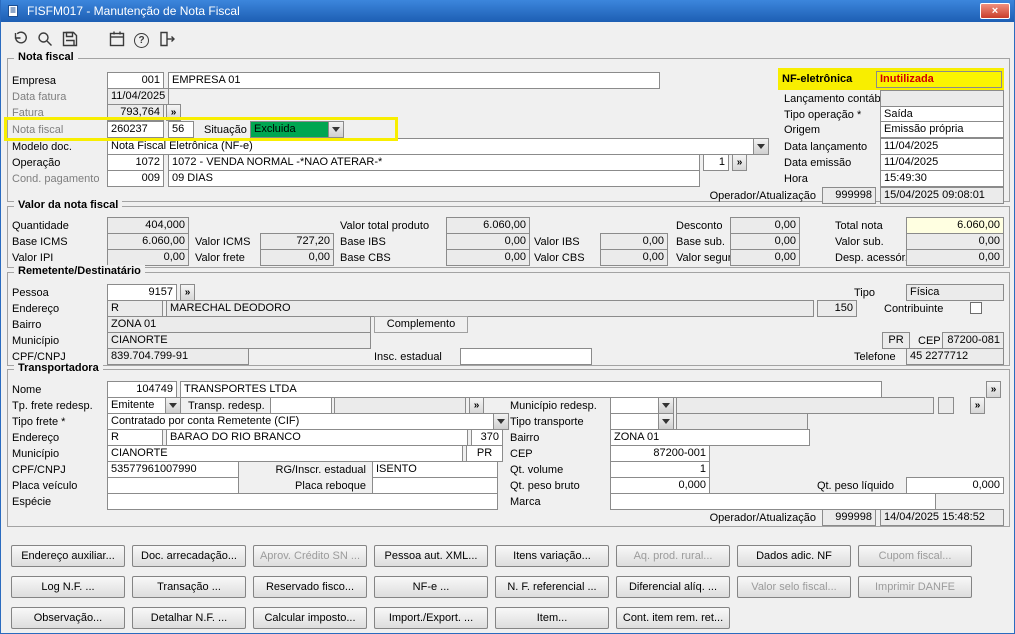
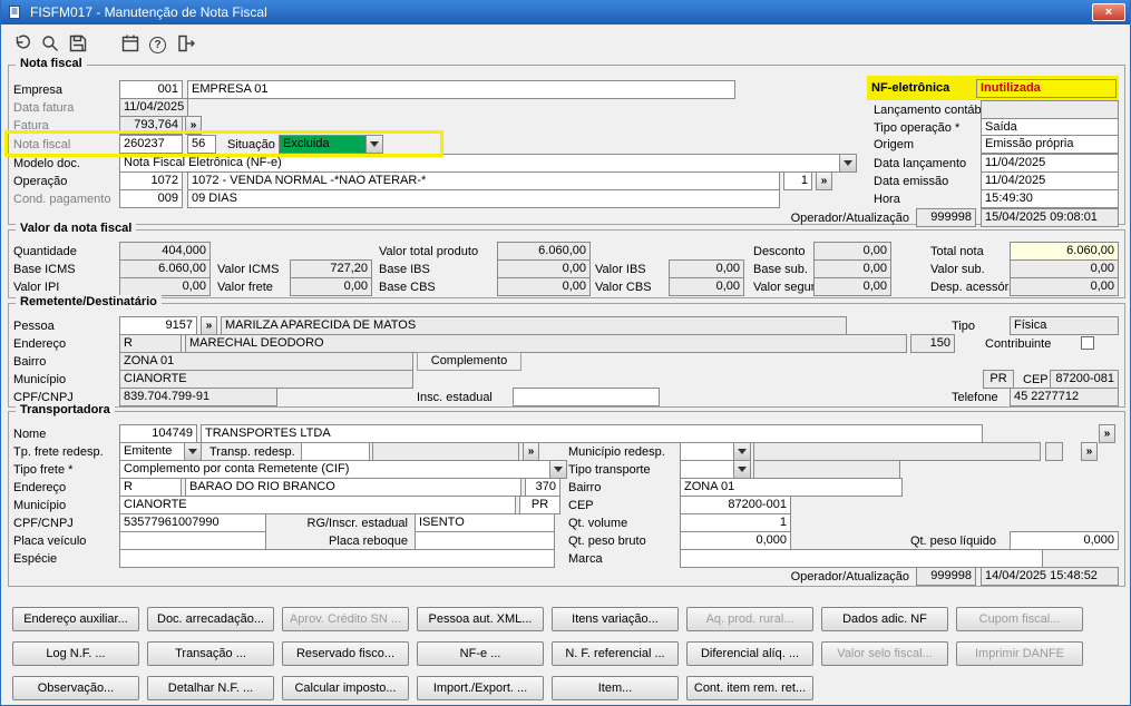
  FISFM017 - Manutenção de Nota Fiscal
  ×
  ?
  Nota fiscal
  Empresa
  001
  EMPRESA 01
  NF-eletrônica
  Inutilizada
  Data fatura
  11/04/2025
  Lançamento contáb
  Fatura
  793,764
  »
  Tipo operação *
  Saída
  Nota fiscal
  260237
  56
  Situação
  Excluida
  Origem
  Emissão própria
  Modelo doc.
  Nota Fiscal Eletrônica (NF-e)
  Data lançamento
  11/04/2025
  Operação
  1072
  1072 - VENDA NORMAL -*NAO ATERAR-*
  1
  »
  Data emissão
  11/04/2025
  Cond. pagamento
  009
  09 DIAS
  Hora
  15:49:30
  Operador/Atualização
  999998
  15/04/2025 09:08:01
  Valor da nota fiscal
  Quantidade
  404,000
  Valor total produto
  6.060,00
  Desconto
  0,00
  Total nota
  6.060,00
  Base ICMS
  6.060,00
  Valor ICMS
  727,20
  Base IBS
  0,00
  Valor IBS
  0,00
  Base sub.
  0,00
  Valor sub.
  0,00
  Valor IPI
  0,00
  Valor frete
  0,00
  Base CBS
  0,00
  Valor CBS
  0,00
  Valor segu
  0,00
  Desp. acessór
  0,00
  Remetente/Destinatário
  Pessoa
  9157
  »
+ MARILZA APARECIDA DE MATOS
  Tipo
  Física
  Endereço
  R
  MARECHAL DEODORO
  150
  Contribuinte
  Bairro
  ZONA 01
  Complemento
  Município
  CIANORTE
  PR
  CEP
  87200-081
  CPF/CNPJ
  839.704.799-91
  Insc. estadual
  Telefone
  45 2277712
  Transportadora
  Nome
  104749
  TRANSPORTES LTDA
  »
  Tp. frete redesp.
  Emitente
  Transp. redesp.
  »
  Município redesp.
  »
  Tipo frete *
- Contratado por conta Remetente (CIF)
+ Complemento por conta Remetente (CIF)
  Tipo transporte
  Endereço
  R
  BARAO DO RIO BRANCO
  370
  Bairro
  ZONA 01
  Município
  CIANORTE
  PR
  CEP
  87200-001
  CPF/CNPJ
  53577961007990
  RG/Inscr. estadual
  ISENTO
  Qt. volume
  1
  Placa veículo
  Placa reboque
  Qt. peso bruto
  0,000
  Qt. peso líquido
  0,000
  Espécie
  Marca
  Operador/Atualização
  999998
  14/04/2025 15:48:52
  Endereço auxiliar...
  Doc. arrecadação...
  Aprov. Crédito SN ...
  Pessoa aut. XML...
  Itens variação...
  Aq. prod. rural...
  Dados adic. NF
  Cupom fiscal...
  Log N.F. ...
  Transação ...
  Reservado fisco...
  NF-e ...
  N. F. referencial ...
  Diferencial alíq. ...
  Valor selo fiscal...
  Imprimir DANFE
  Observação...
  Detalhar N.F. ...
  Calcular imposto...
  Import./Export. ...
  Item...
  Cont. item rem. ret...
